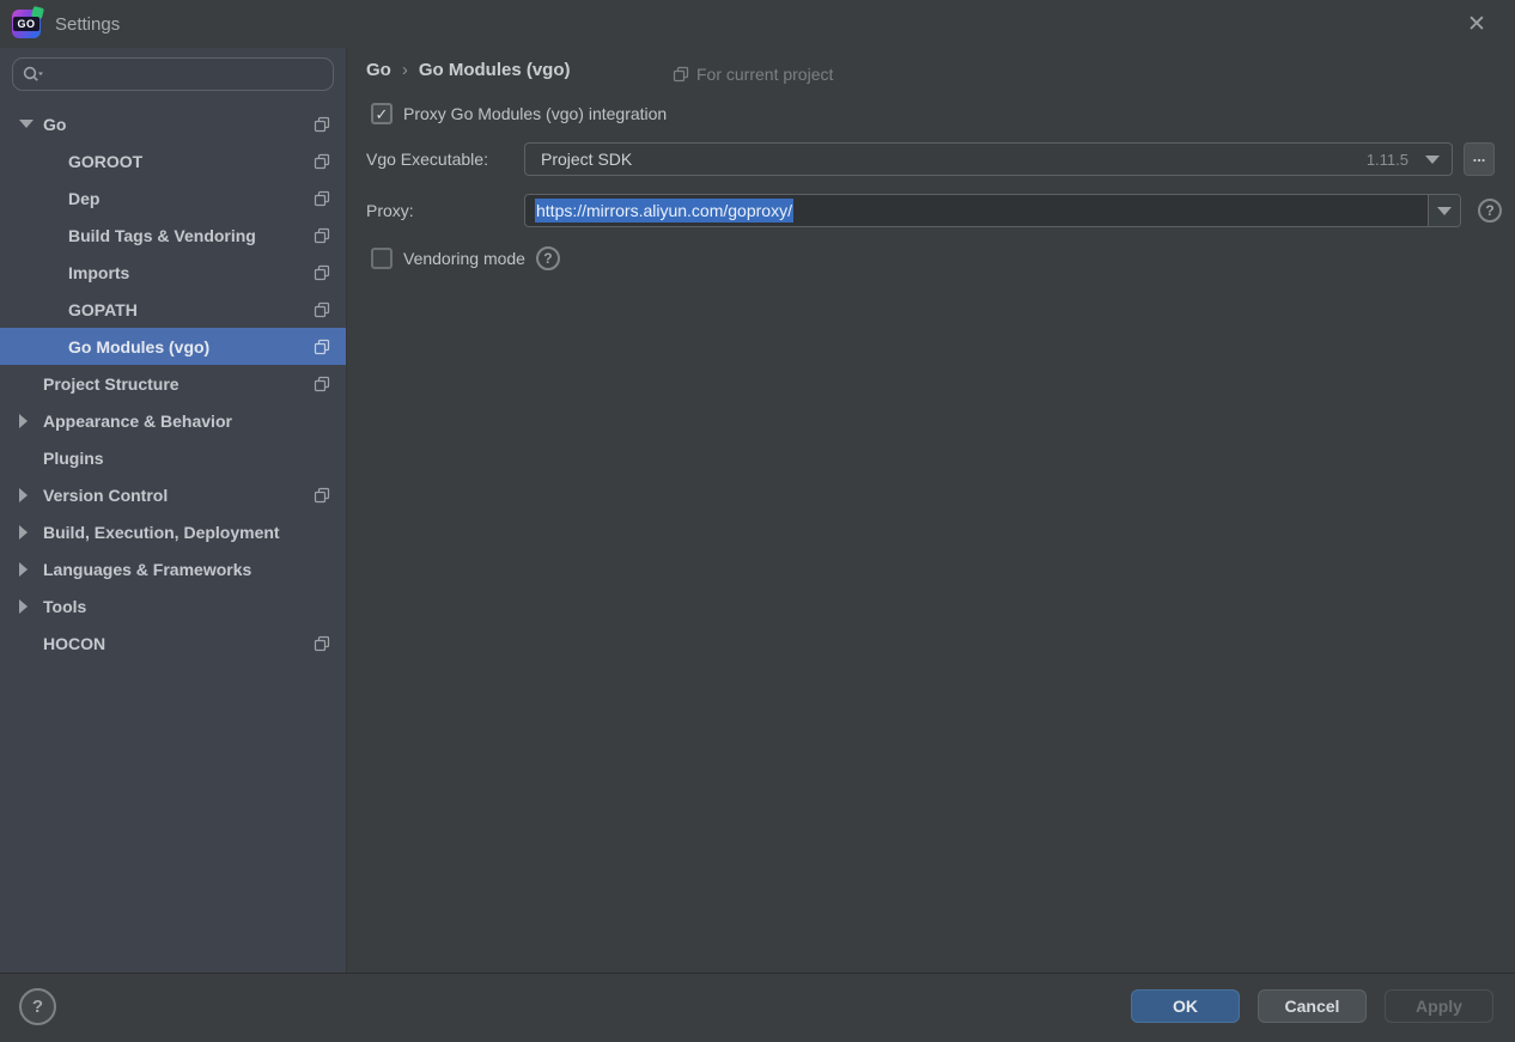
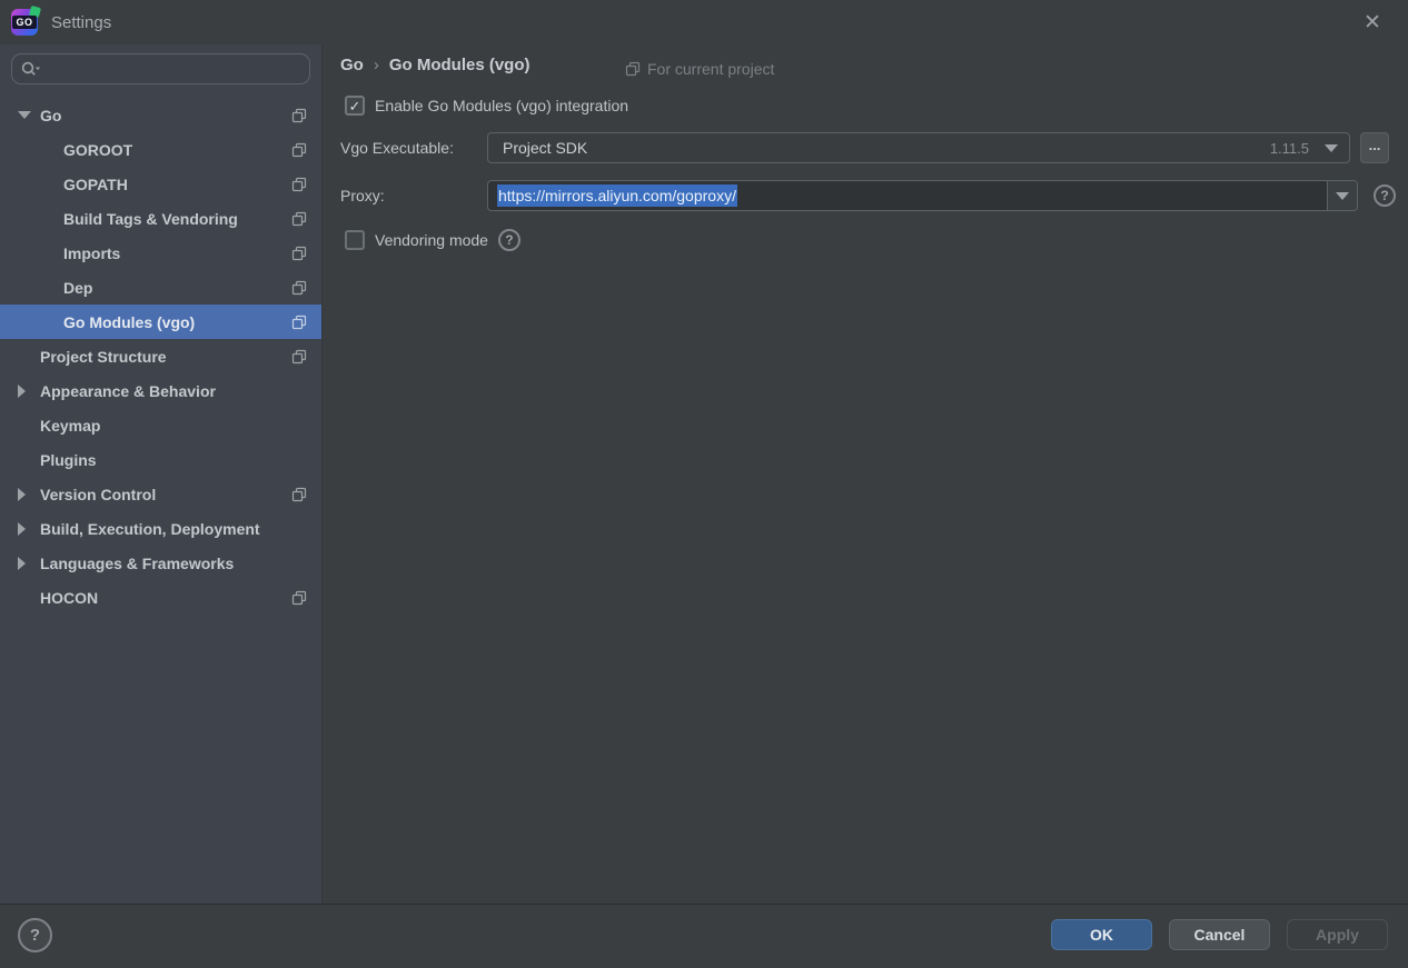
  GO
  Settings
  ✕
  Go
  GOROOT
- Dep
+ GOPATH
  Build Tags & Vendoring
  Imports
- GOPATH
+ Dep
  Go Modules (vgo)
  Project Structure
  Appearance & Behavior
+ Keymap
  Plugins
  Version Control
  Build, Execution, Deployment
  Languages & Frameworks
- Tools
  HOCON
  Go
  ›
  Go Modules (vgo)
  For current project
  ✓
- Proxy Go Modules (vgo) integration
+ Enable Go Modules (vgo) integration
  Vgo Executable:
  Project SDK
  1.11.5
  ...
  Proxy:
  https://mirrors.aliyun.com/goproxy/
  ?
  ✓
  Vendoring mode
  ?
  ?
  OK
  Cancel
  Apply
